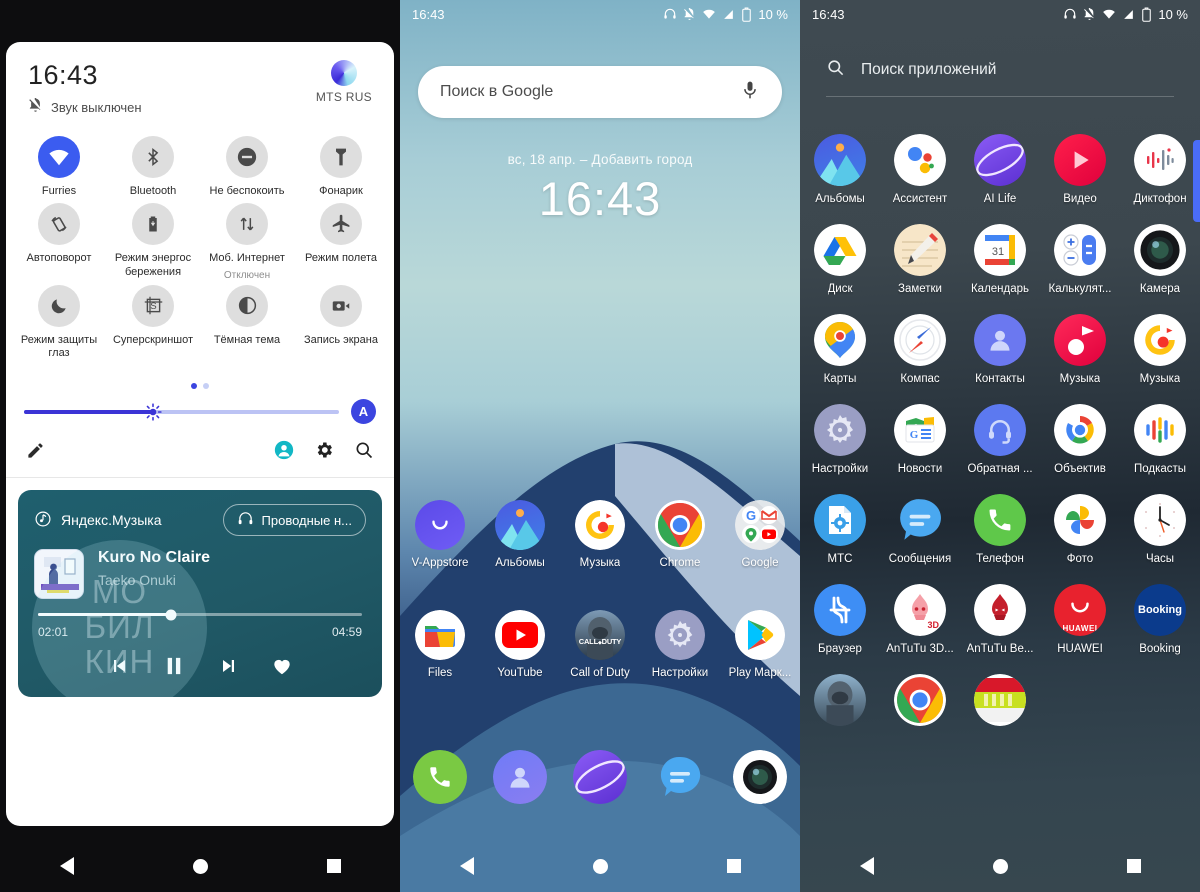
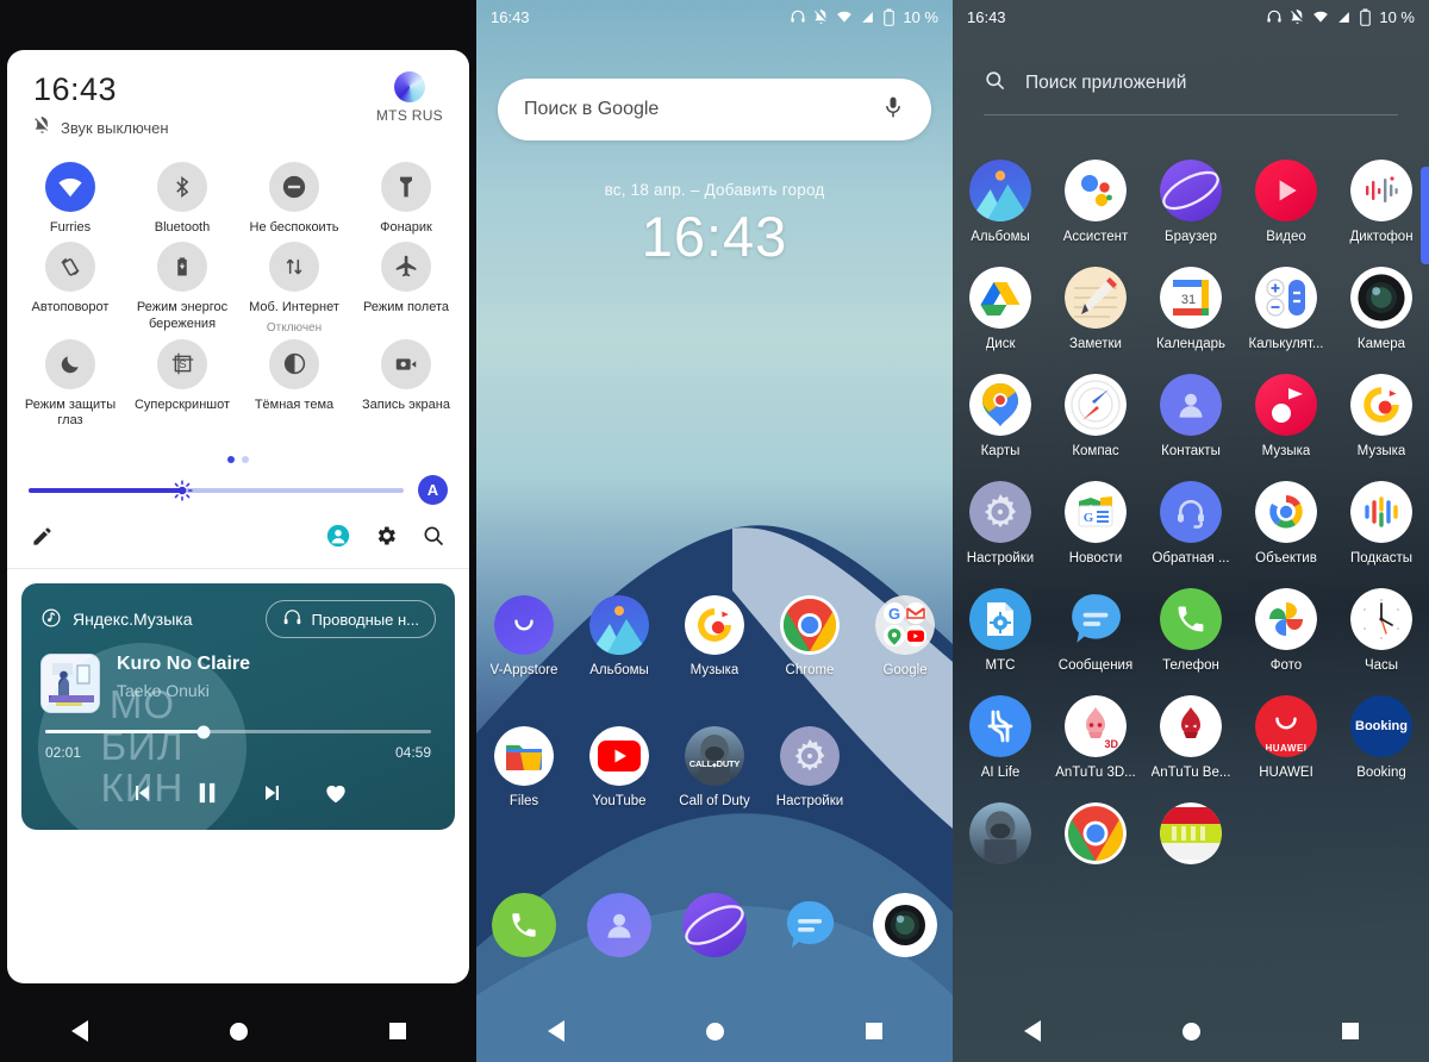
  16:43
  Звук выключен
  MTS RUS
  Furries
  Bluetooth
  Не беспокоить
  Фонарик
  Автоповорот
  Режим энергос бережения
  Моб. Интернет
  Отключен
  Режим полета
  Режим защиты глаз
  S
  Суперскриншот
  Тёмная тема
  Запись экрана
  A
  Яндекс.Музыка
  Проводные н...
  Kuro No Claire
  Taeko Onuki
  02:01
  04:59
  МО
  БИЛ
  КИН
  16:43
  10 %
  Поиск в Google
  вс, 18 апр. – Добавить город
  16:43
  V-Appstore
  Альбомы
  Музыка
  Chrome
  G
  Google
  Files
  YouTube
  CALL DUTY
  Call of Duty
  Настройки
- Play Марк...
  16:43
  10 %
  Поиск приложений
  Альбомы
  Ассистент
- AI Life
+ Браузер
  Видео
  Диктофон
  Диск
  Заметки
  31
  Календарь
  Калькулят...
  Камера
  Карты
  Компас
  Контакты
  Музыка
  Музыка
  Настройки
  G
  Новости
  Обратная ...
  Объектив
  Подкасты
  МТС
  Сообщения
  Телефон
  Фото
  Часы
- Браузер
+ AI Life
  3D
  AnTuTu 3D...
  AnTuTu Be...
  HUAWEI
  HUAWEI
  Booking
  Booking
